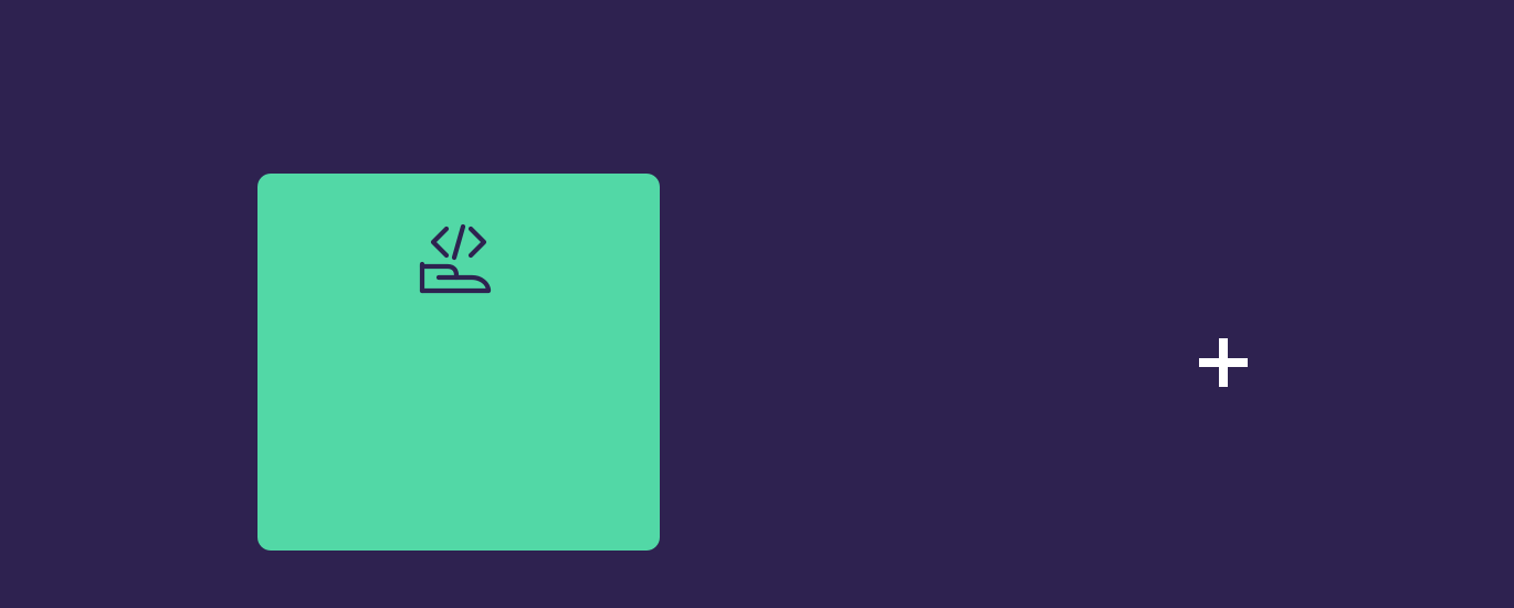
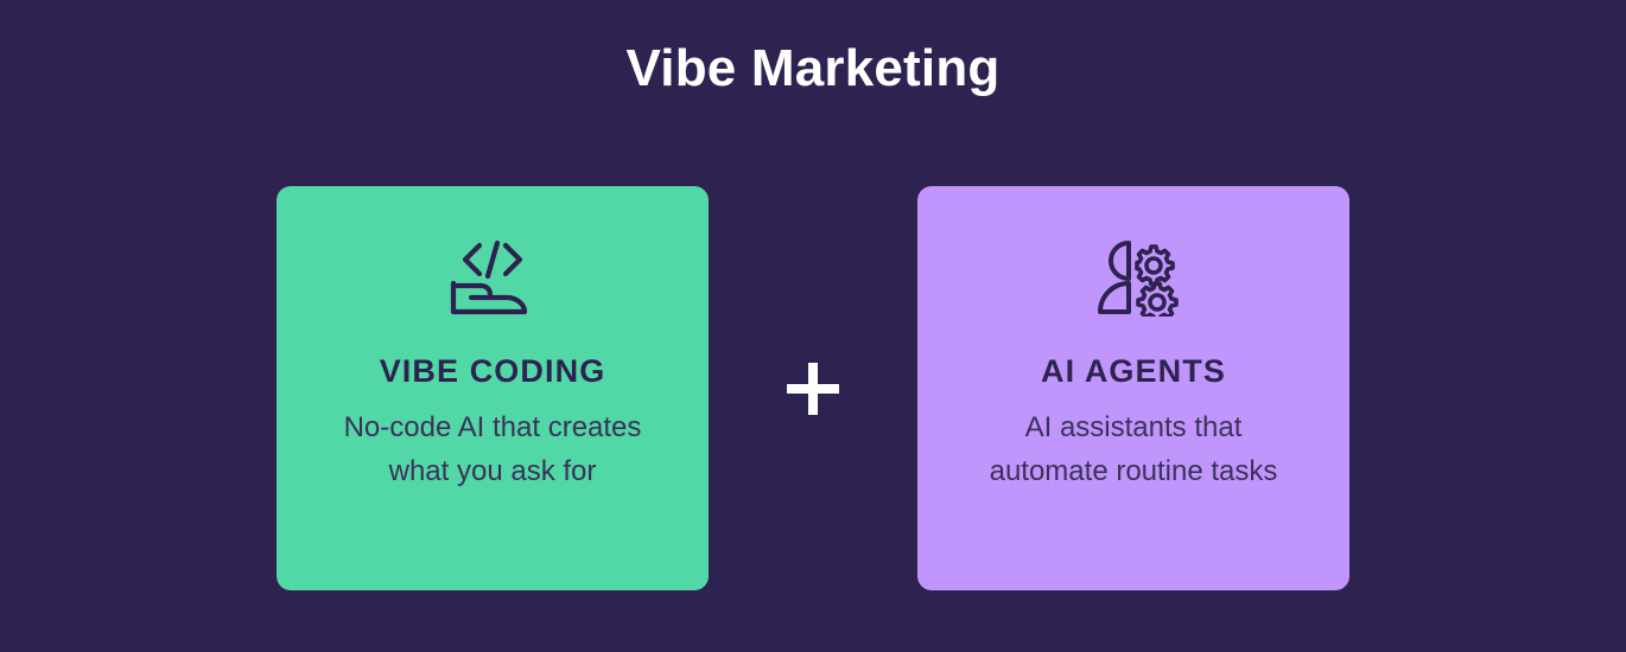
+ Vibe Marketing
+ VIBE CODING
+ No-code AI that creates what you ask for
+ AI AGENTS
+ AI assistants that automate routine tasks
